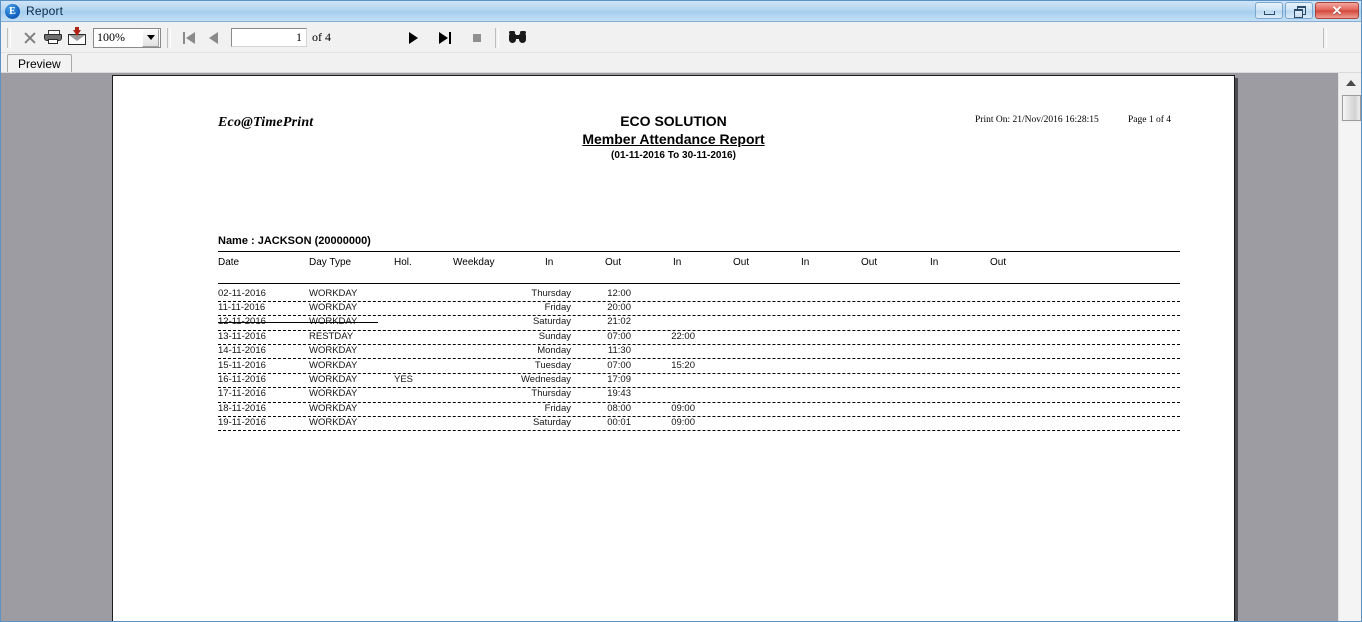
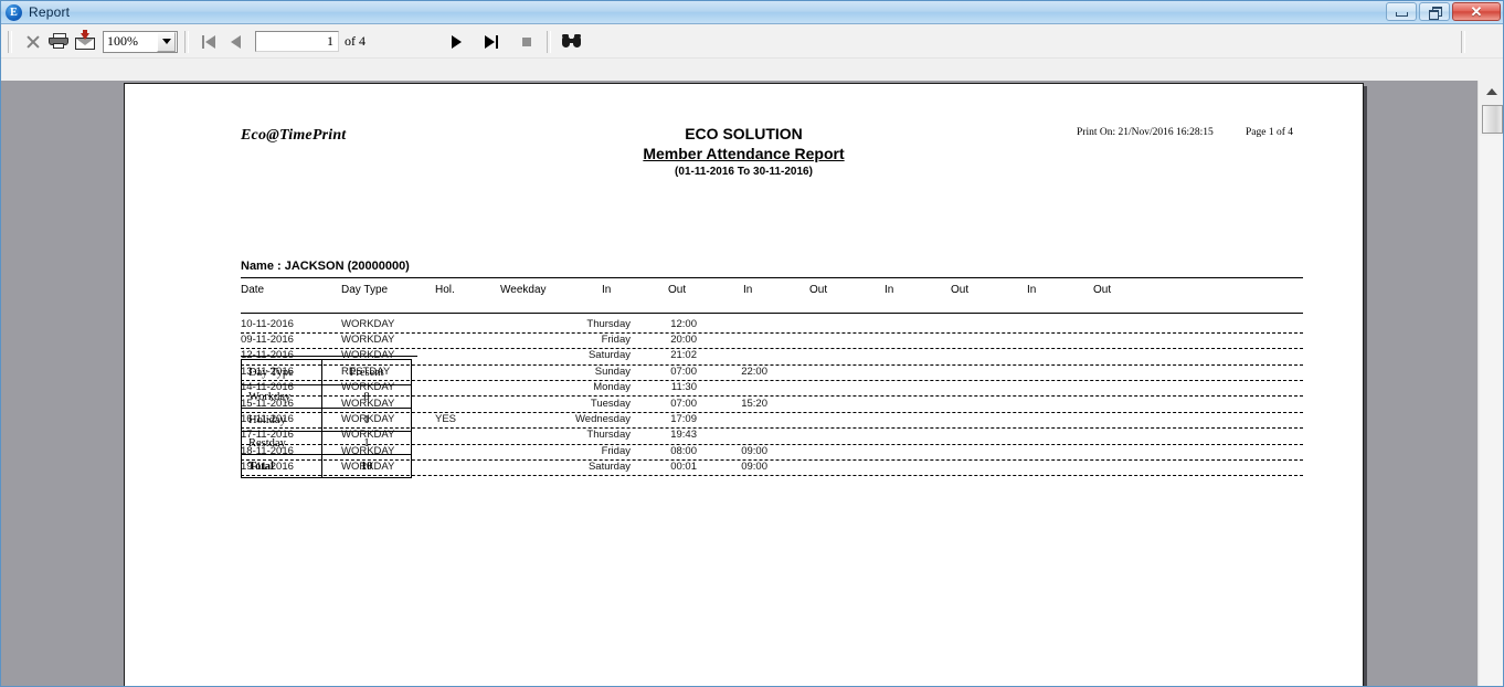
  E
  Report
  ✕
  100%
  1
  of 4
- Preview
  Eco@TimePrint
  ECO SOLUTION
  Member Attendance Report
  (01-11-2016 To 30-11-2016)
  Print On: 21/Nov/2016 16:28:15
  Page 1 of 4
  Name : JACKSON (20000000)
  Date
  Day Type
  Hol.
  Weekday
  In
  Out
  In
  Out
  In
  Out
  In
  Out
- 02-11-2016
+ 10-11-2016
  WORKDAY
  Thursday
  12:00
- 11-11-2016
+ 09-11-2016
  WORKDAY
  Friday
  20:00
  12-11-2016
  WORKDAY
  Saturday
  21:02
  13-11-2016
  RESTDAY
  Sunday
  07:00
  22:00
  14-11-2016
  WORKDAY
  Monday
  11:30
  15-11-2016
  WORKDAY
  Tuesday
  07:00
  15:20
  16-11-2016
  WORKDAY
  YES
  Wednesday
  17:09
  17-11-2016
  WORKDAY
  Thursday
  19:43
  18-11-2016
  WORKDAY
  Friday
  08:00
  09:00
  19-11-2016
  WORKDAY
  Saturday
  00:01
  09:00
+ Day Type	Present
+ Workday	8
+ Holiday	1
+ Restday	1
+ Total	10
